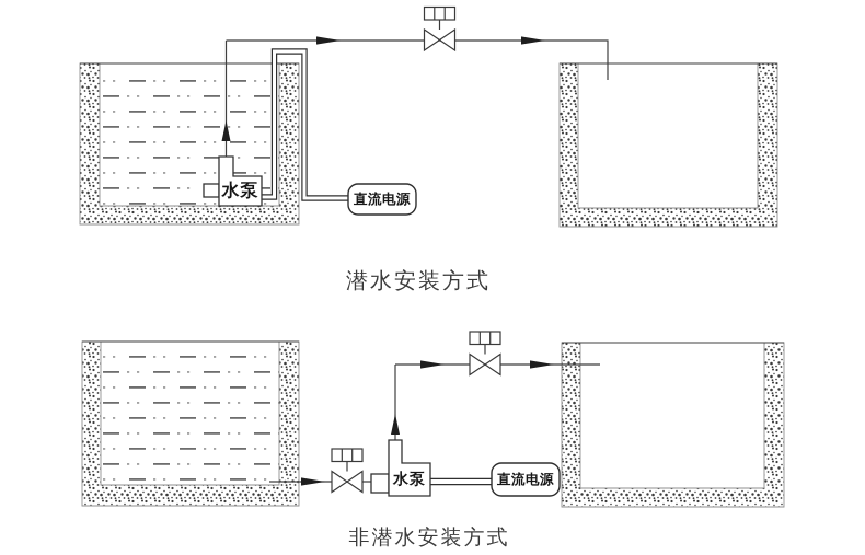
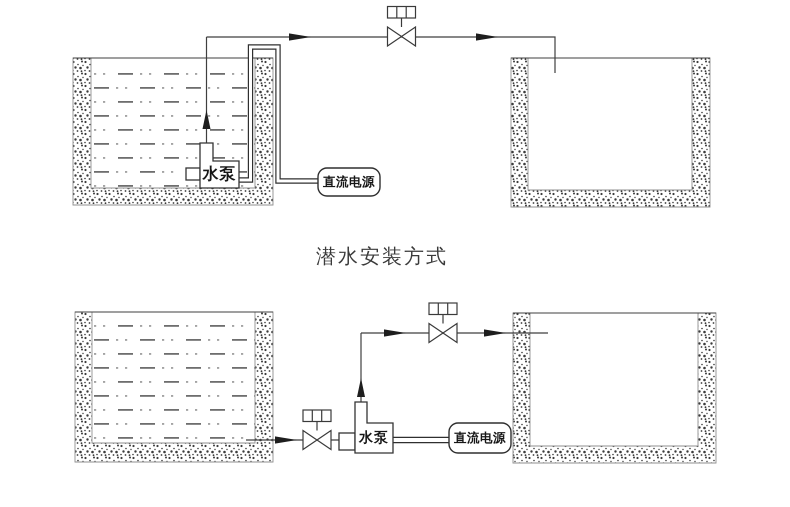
  水泵
  直流电源
  潜水安装方式
  水泵
  直流电源
- 非潜水安装方式
